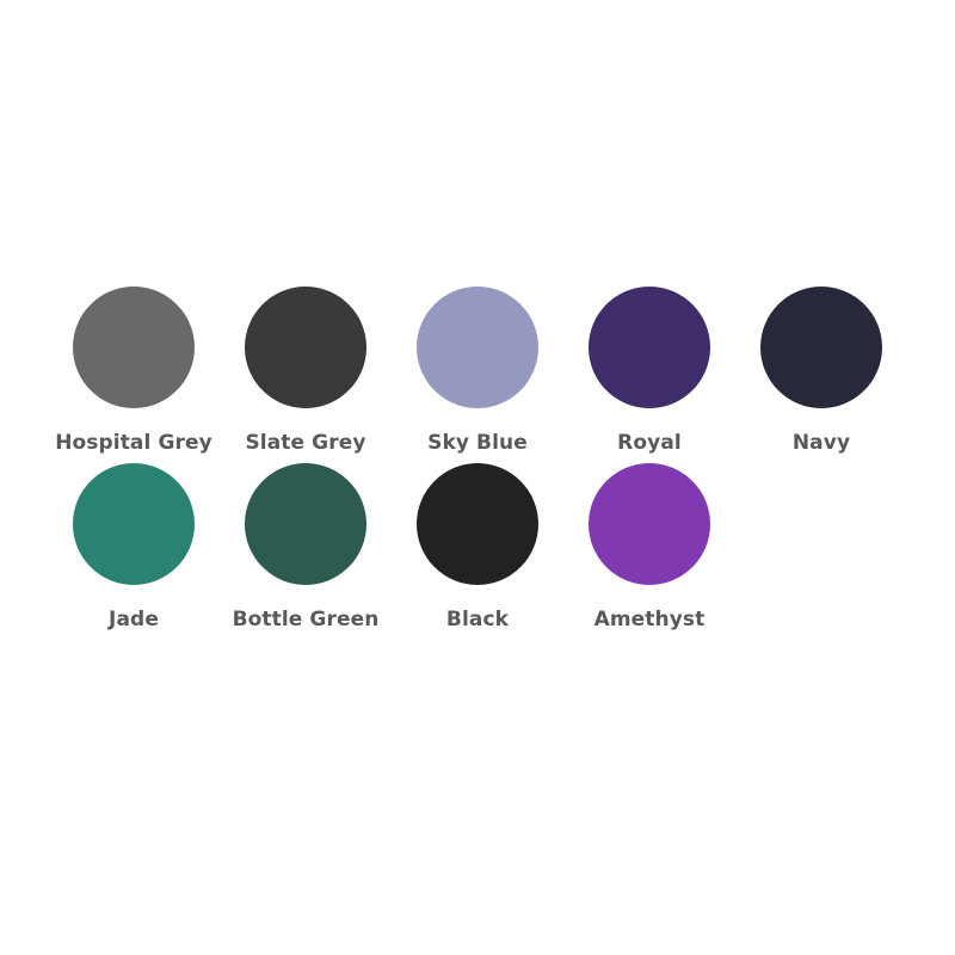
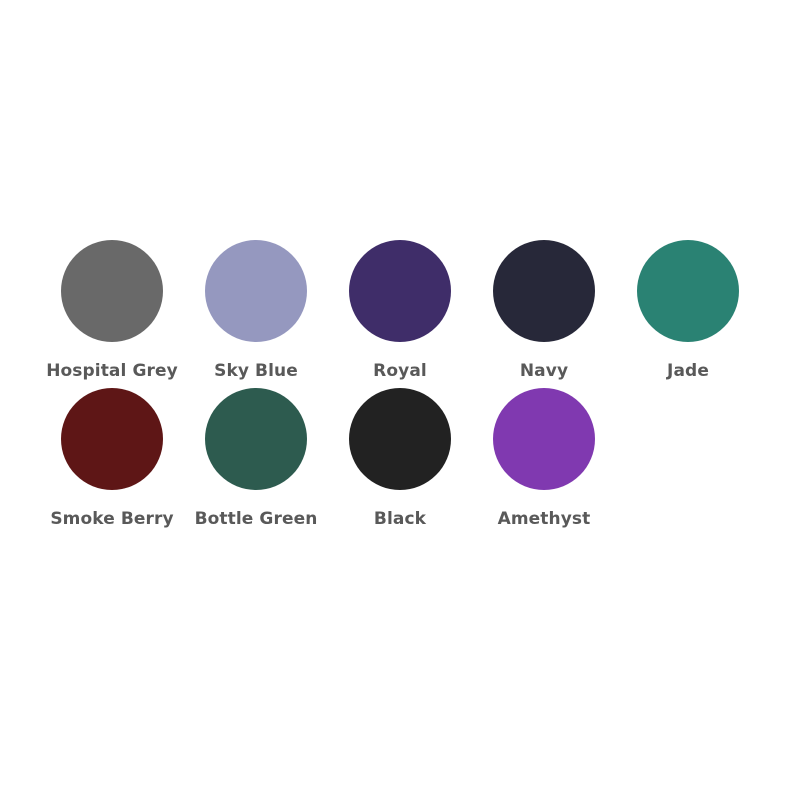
  Hospital Grey
- Slate Grey
  Sky Blue
  Royal
  Navy
  Jade
+ Smoke Berry
  Bottle Green
  Black
  Amethyst
